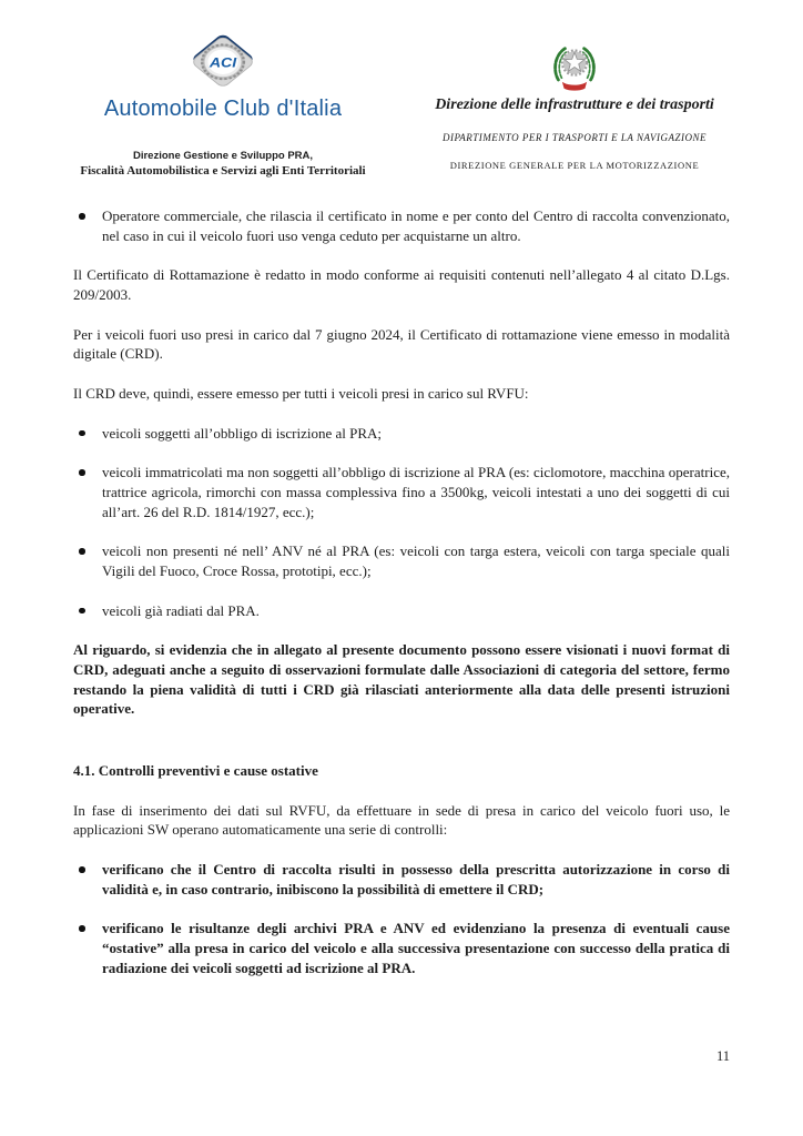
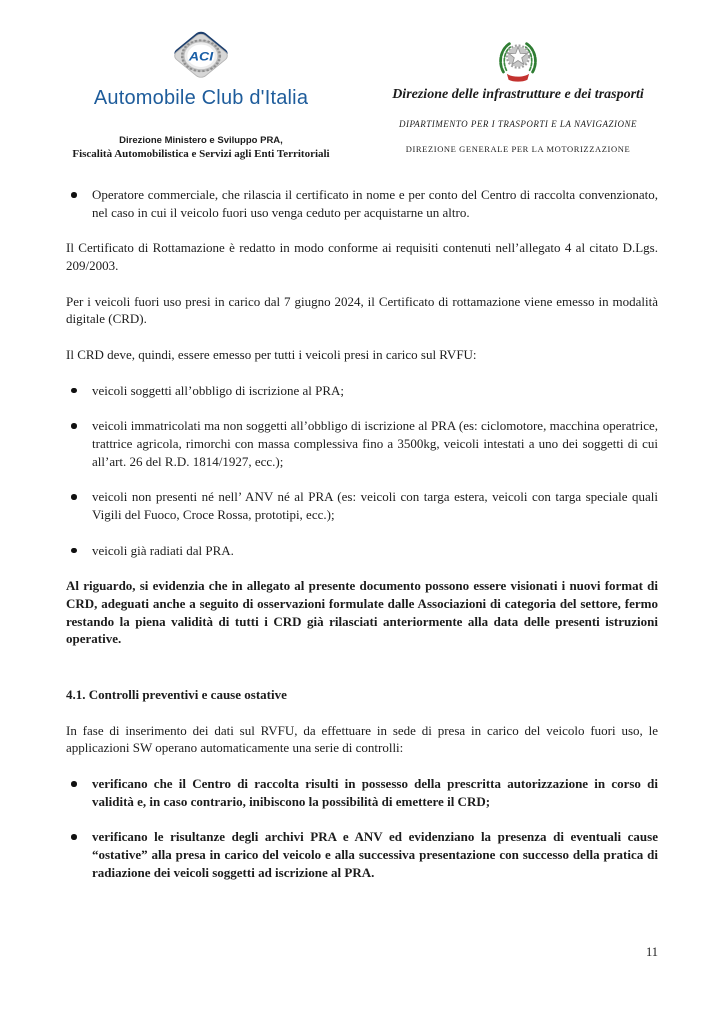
  ACI
  Automobile Club d'Italia
- Direzione Gestione e Sviluppo PRA,
+ Direzione Ministero e Sviluppo PRA,
  Fiscalità Automobilistica e Servizi agli Enti Territoriali
  Direzione delle infrastrutture e dei trasporti
  DIPARTIMENTO PER I TRASPORTI E LA NAVIGAZIONE
  DIREZIONE GENERALE PER LA MOTORIZZAZIONE
  Operatore commerciale, che rilascia il certificato in nome e per conto del Centro di raccolta convenzionato, nel caso in cui il veicolo fuori uso venga ceduto per acquistarne un altro.
  Il Certificato di Rottamazione è redatto in modo conforme ai requisiti contenuti nell’allegato 4 al citato D.Lgs. 209/2003.
  Per i veicoli fuori uso presi in carico dal 7 giugno 2024, il Certificato di rottamazione viene emesso in modalità digitale (CRD).
  Il CRD deve, quindi, essere emesso per tutti i veicoli presi in carico sul RVFU:
  veicoli soggetti all’obbligo di iscrizione al PRA;
  veicoli immatricolati ma non soggetti all’obbligo di iscrizione al PRA (es: ciclomotore, macchina operatrice, trattrice agricola, rimorchi con massa complessiva fino a 3500kg, veicoli intestati a uno dei soggetti di cui all’art. 26 del R.D. 1814/1927, ecc.);
  veicoli non presenti né nell’ ANV né al PRA (es: veicoli con targa estera, veicoli con targa speciale quali Vigili del Fuoco, Croce Rossa, prototipi, ecc.);
  veicoli già radiati dal PRA.
  Al riguardo, si evidenzia che in allegato al presente documento possono essere visionati i nuovi format di CRD, adeguati anche a seguito di osservazioni formulate dalle Associazioni di categoria del settore, fermo restando la piena validità di tutti i CRD già rilasciati anteriormente alla data delle presenti istruzioni operative.
  4.1. Controlli preventivi e cause ostative
  In fase di inserimento dei dati sul RVFU, da effettuare in sede di presa in carico del veicolo fuori uso, le applicazioni SW operano automaticamente una serie di controlli:
  verificano che il Centro di raccolta risulti in possesso della prescritta autorizzazione in corso di validità e, in caso contrario, inibiscono la possibilità di emettere il CRD;
  verificano le risultanze degli archivi PRA e ANV ed evidenziano la presenza di eventuali cause “ostative” alla presa in carico del veicolo e alla successiva presentazione con successo della pratica di radiazione dei veicoli soggetti ad iscrizione al PRA.
  11
